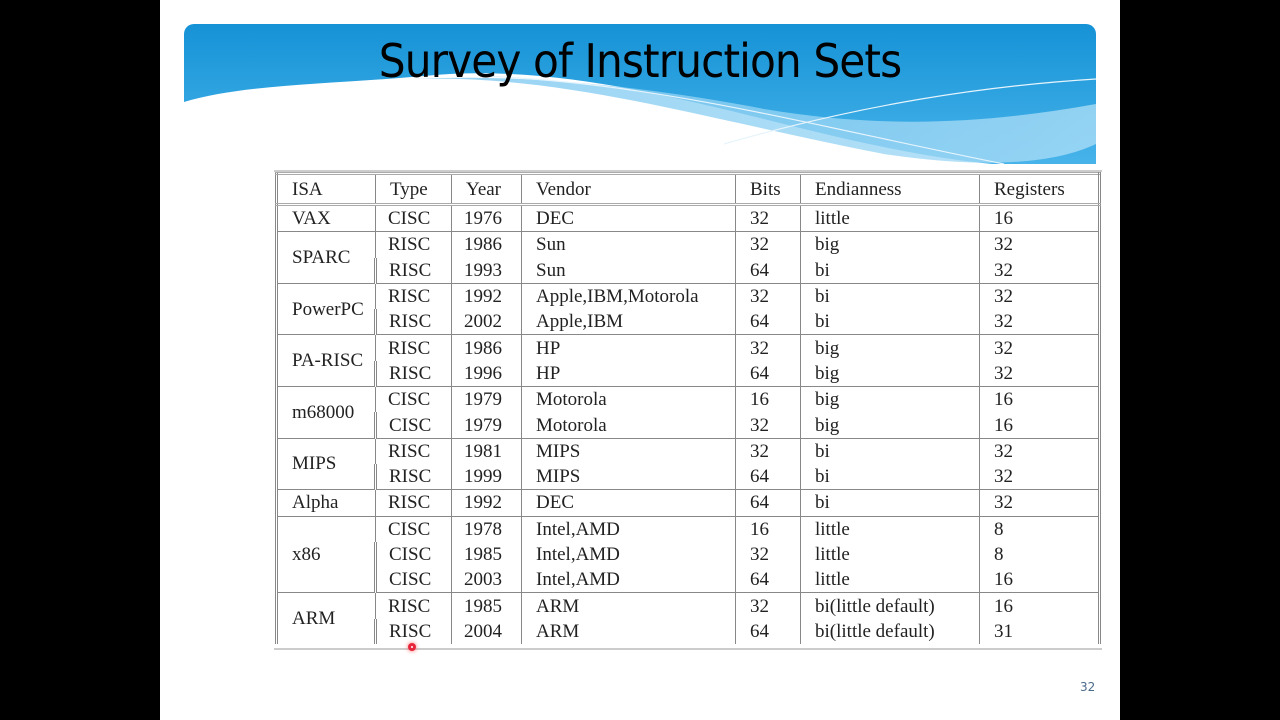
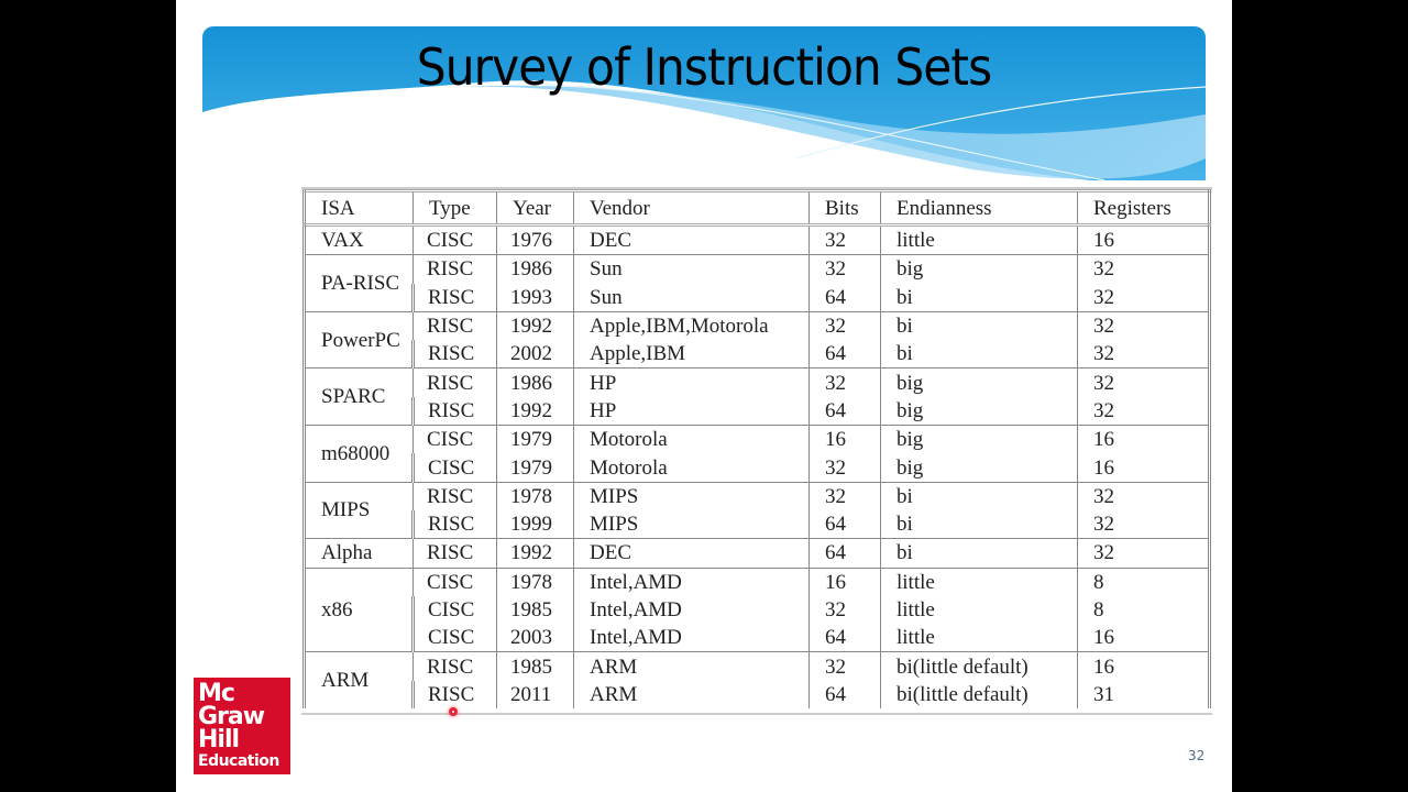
  Survey of Instruction Sets
  ISA	Type	Year	Vendor	Bits	Endianness	Registers
  VAX	CISC	1976	DEC	32	little	16
- SPARC	RISC	1986	Sun	32	big	32
+ PA-RISC	RISC	1986	Sun	32	big	32
  RISC	1993	Sun	64	bi	32
  PowerPC	RISC	1992	Apple,IBM,Motorola	32	bi	32
  RISC	2002	Apple,IBM	64	bi	32
- PA-RISC	RISC	1986	HP	32	big	32
+ SPARC	RISC	1986	HP	32	big	32
- RISC	1996	HP	64	big	32
+ RISC	1992	HP	64	big	32
  m68000	CISC	1979	Motorola	16	big	16
  CISC	1979	Motorola	32	big	16
- MIPS	RISC	1981	MIPS	32	bi	32
+ MIPS	RISC	1978	MIPS	32	bi	32
  RISC	1999	MIPS	64	bi	32
  Alpha	RISC	1992	DEC	64	bi	32
  x86	CISC	1978	Intel,AMD	16	little	8
  CISC	1985	Intel,AMD	32	little	8
  CISC	2003	Intel,AMD	64	little	16
  ARM	RISC	1985	ARM	32	bi(little default)	16
- RISC	2004	ARM	64	bi(little default)	31
+ RISC	2011	ARM	64	bi(little default)	31
+ Mc
+ Graw
+ Hill
+ Education
  32
